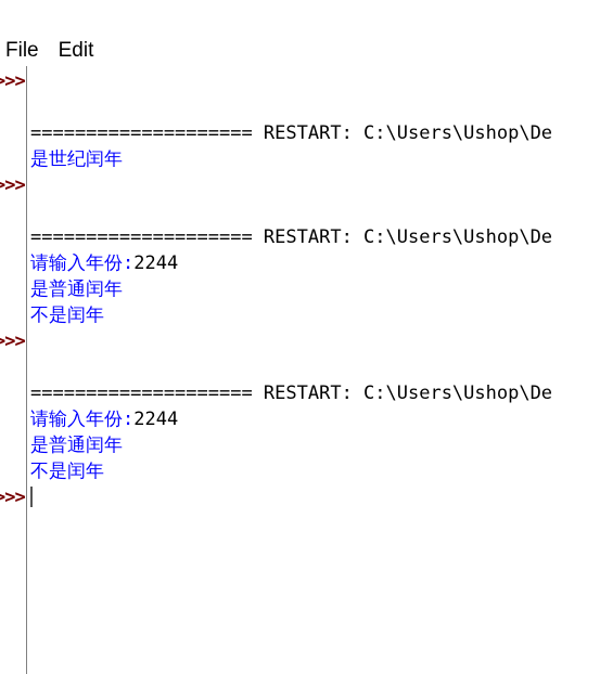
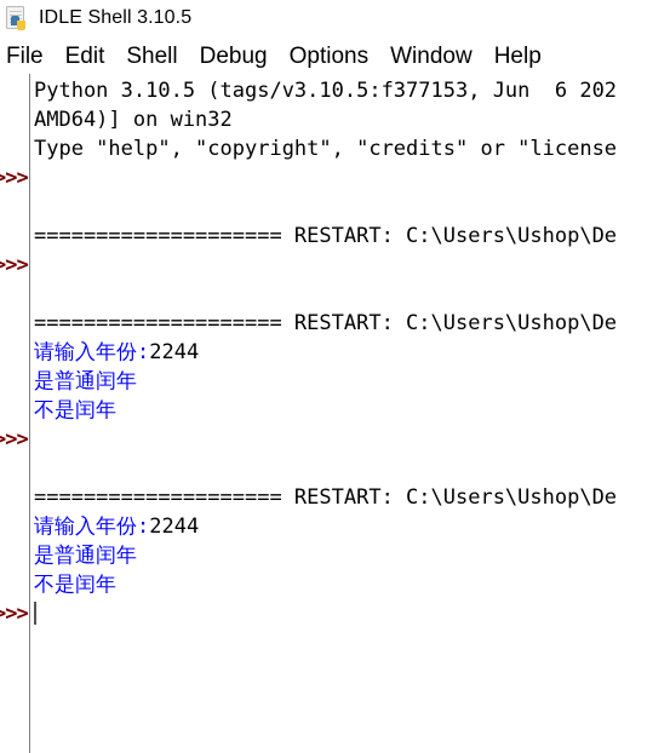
+ IDLE Shell 3.10.5
  File
  Edit
+ Shell
+ Debug
+ Options
+ Window
+ Help
+ Python 3.10.5 (tags/v3.10.5:f377153, Jun 6 202
+ AMD64)] on win32
+ Type "help", "copyright", "credits" or "license
  ==================== RESTART: C:\Users\Ushop\De
- 是世纪闰年
  ==================== RESTART: C:\Users\Ushop\De
  请输入年份:2244
  是普通闰年
  不是闰年
  ==================== RESTART: C:\Users\Ushop\De
  请输入年份:2244
  是普通闰年
  不是闰年
